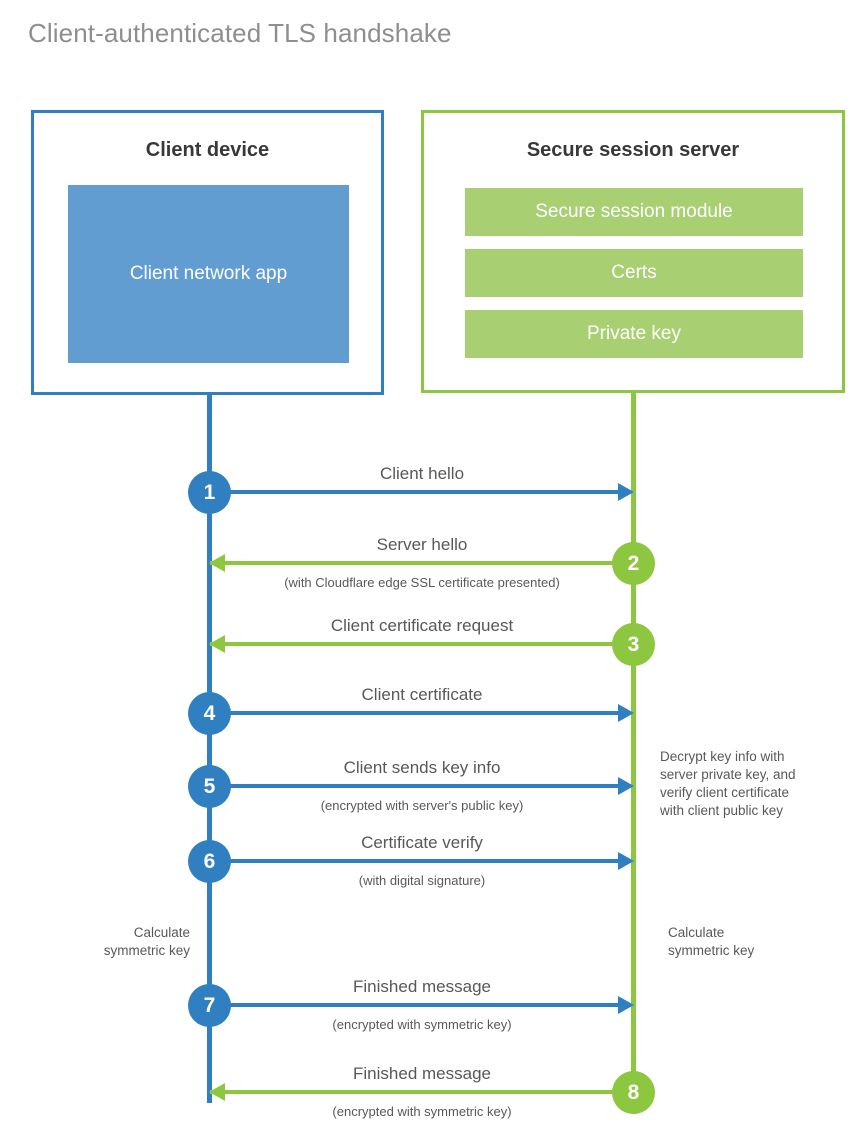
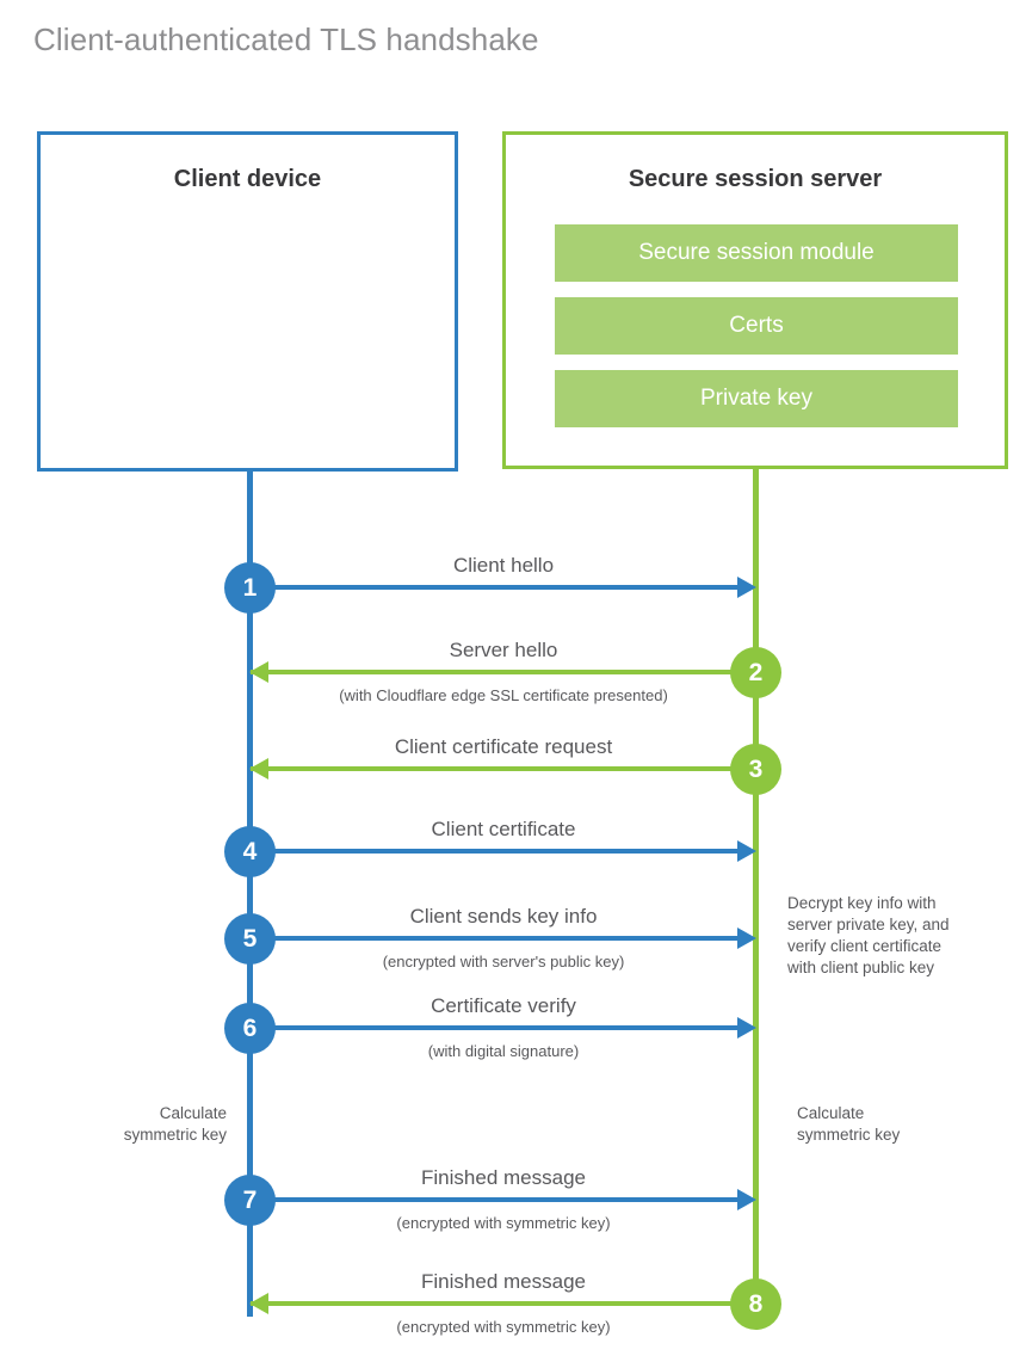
  Client-authenticated TLS handshake
  Client device
- Client network app
  Secure session server
  Secure session module
  Certs
  Private key
  Client hello
  1
  Server hello
  (with Cloudflare edge SSL certificate presented)
  2
  Client certificate request
  3
  Client certificate
  4
  Client sends key info
  (encrypted with server's public key)
  5
  Certificate verify
  (with digital signature)
  6
  Finished message
  (encrypted with symmetric key)
  7
  Finished message
  (encrypted with symmetric key)
  8
  Decrypt key info with
  server private key, and
  verify client certificate
  with client public key
  Calculate
  symmetric key
  Calculate
  symmetric key
